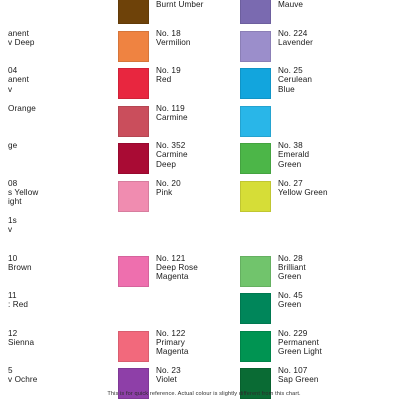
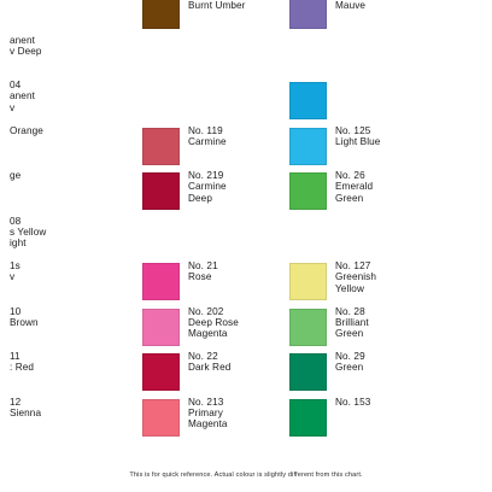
  Burnt Umber
  Mauve
  anent
  v Deep
- No. 18
- Vermilion
- No. 224
- Lavender
  04
  anent
  v
- No. 19
- Red
- No. 25
- Cerulean
- Blue
  Orange
  No. 119
  Carmine
+ No. 125
+ Light Blue
  ge
- No. 352
+ No. 219
  Carmine
  Deep
- No. 38
+ No. 26
  Emerald
  Green
  08
  s Yellow
  ight
- No. 20
- Pink
- No. 27
- Yellow Green
  1s
  v
+ No. 21
+ Rose
+ No. 127
+ Greenish
+ Yellow
  10
  Brown
- No. 121
+ No. 202
  Deep Rose
  Magenta
  No. 28
  Brilliant
  Green
  11
  : Red
+ No. 22
+ Dark Red
- No. 45
+ No. 29
  Green
  12
  Sienna
- No. 122
+ No. 213
  Primary
  Magenta
- No. 229
+ No. 153
- Permanent
- Green Light
- 5
- v Ochre
- No. 23
- Violet
- No. 107
- Sap Green
